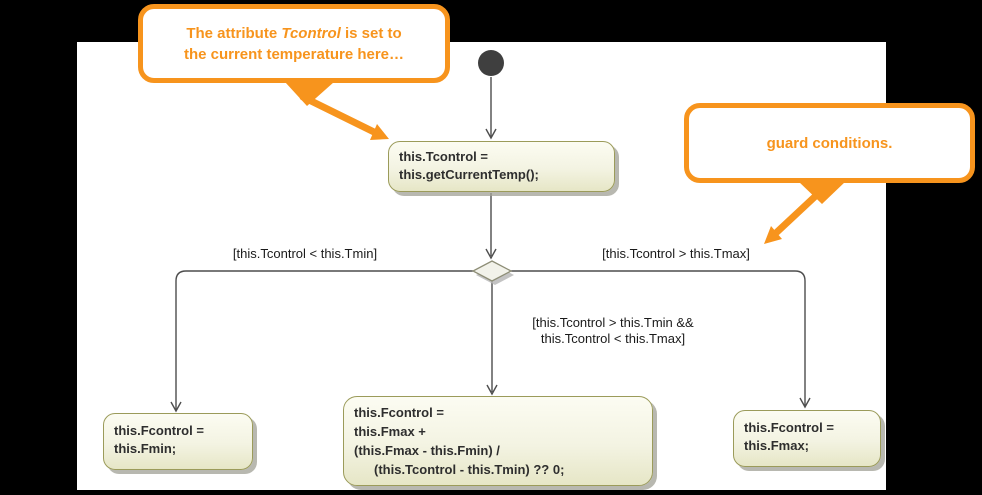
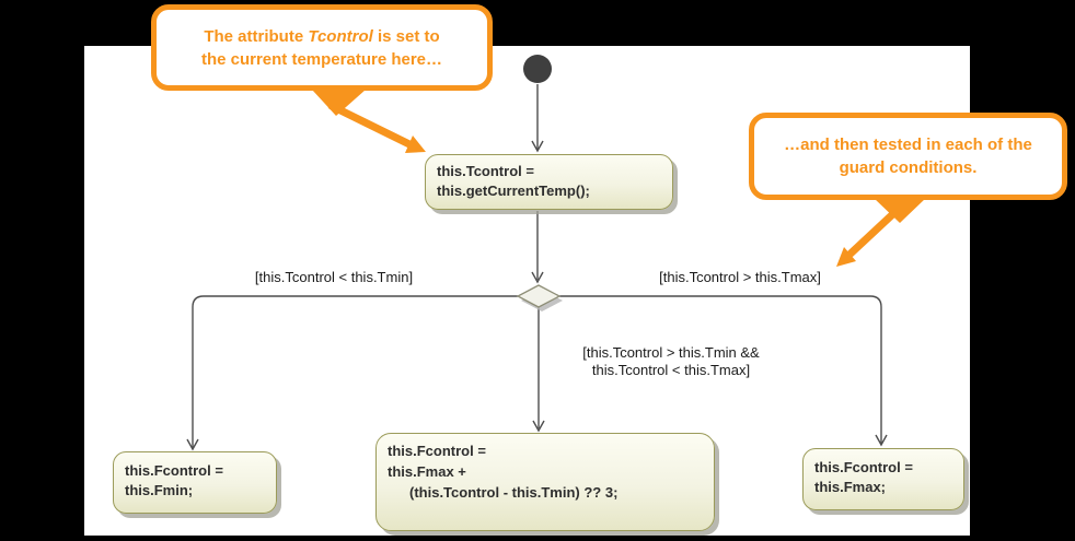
  this.Tcontrol =
  this.getCurrentTemp();
  this.Fcontrol =
  this.Fmin;
  this.Fcontrol =
  this.Fmax +
- (this.Fmax - this.Fmin) /
- (this.Tcontrol - this.Tmin) ?? 0;
+ (this.Tcontrol - this.Tmin) ?? 3;
  this.Fcontrol =
  this.Fmax;
  [this.Tcontrol < this.Tmin]
  [this.Tcontrol > this.Tmax]
  [this.Tcontrol > this.Tmin &&
  this.Tcontrol < this.Tmax]
  The attribute Tcontrol is set to
  the current temperature here…
+ …and then tested in each of the
  guard conditions.
